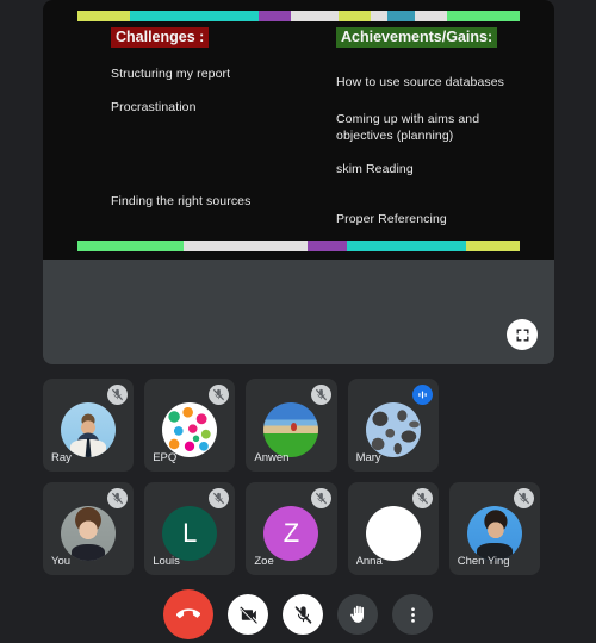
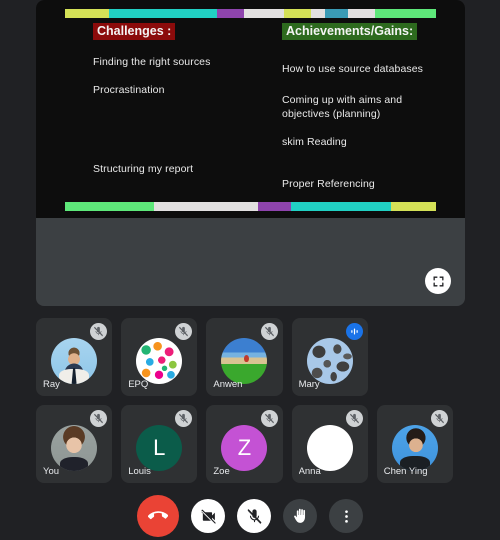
  Challenges :
- Structuring my report
+ Finding the right sources
  Procrastination
- Finding the right sources
+ Structuring my report
  Achievements/Gains:
  How to use source databases
  Coming up with aims and objectives (planning)
  skim Reading
  Proper Referencing
  Ray
  EPQ
  Anwen
  Mary
  You
  L
  Louis
  Z
  Zoe
  Anna
  Chen Ying
